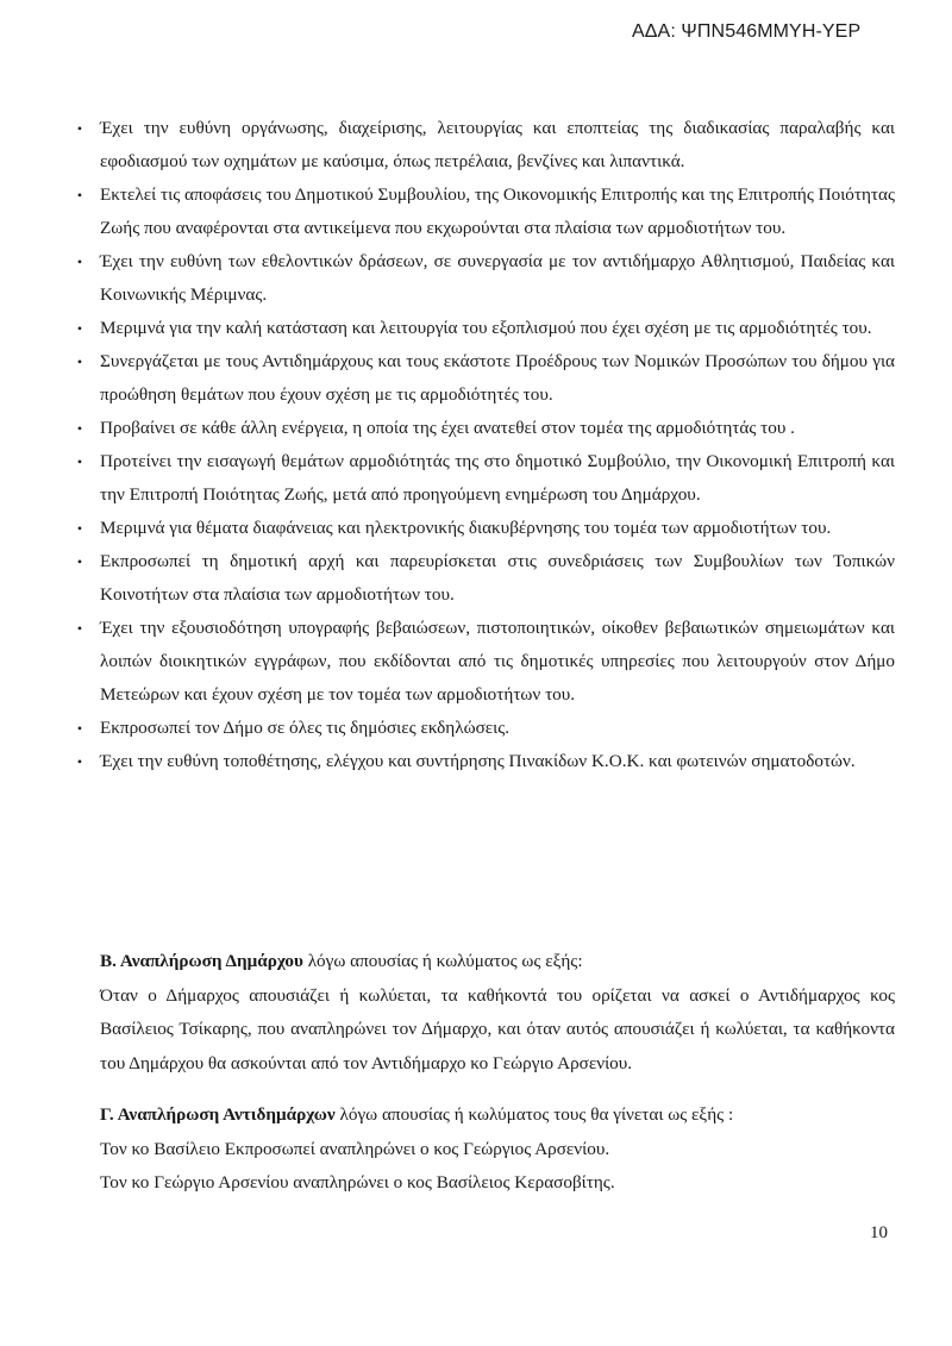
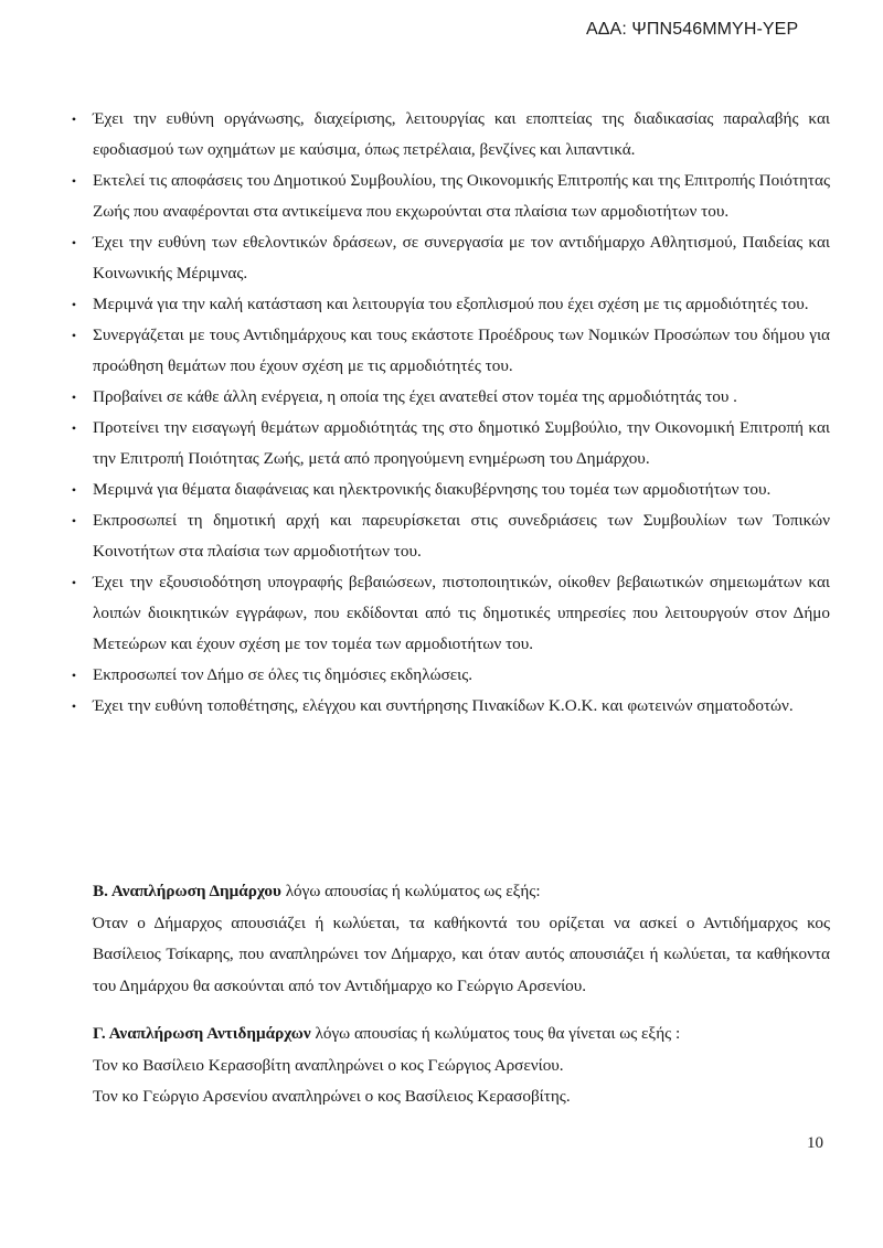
  ΑΔΑ: ΨΠΝ546ΜΜΥΗ-ΥΕΡ
  •
  Έχει την ευθύνη οργάνωσης, διαχείρισης, λειτουργίας και εποπτείας της διαδικασίας παραλαβής και εφοδιασμού των οχημάτων με καύσιμα, όπως πετρέλαια, βενζίνες και λιπαντικά.
  •
  Εκτελεί τις αποφάσεις του Δημοτικού Συμβουλίου, της Οικονομικής Επιτροπής και της Επιτροπής Ποιότητας Ζωής που αναφέρονται στα αντικείμενα που εκχωρούνται στα πλαίσια των αρμοδιοτήτων του.
  •
  Έχει την ευθύνη των εθελοντικών δράσεων, σε συνεργασία με τον αντιδήμαρχο Αθλητισμού, Παιδείας και Κοινωνικής Μέριμνας.
  •
  Μεριμνά για την καλή κατάσταση και λειτουργία του εξοπλισμού που έχει σχέση με τις αρμοδιότητές του.
  •
  Συνεργάζεται με τους Αντιδημάρχους και τους εκάστοτε Προέδρους των Νομικών Προσώπων του δήμου για προώθηση θεμάτων που έχουν σχέση με τις αρμοδιότητές του.
  •
  Προβαίνει σε κάθε άλλη ενέργεια, η οποία της έχει ανατεθεί στον τομέα της αρμοδιότητάς του .
  •
  Προτείνει την εισαγωγή θεμάτων αρμοδιότητάς της στο δημοτικό Συμβούλιο, την Οικονομική Επιτροπή και την Επιτροπή Ποιότητας Ζωής, μετά από προηγούμενη ενημέρωση του Δημάρχου.
  •
  Μεριμνά για θέματα διαφάνειας και ηλεκτρονικής διακυβέρνησης του τομέα των αρμοδιοτήτων του.
  •
  Εκπροσωπεί τη δημοτική αρχή και παρευρίσκεται στις συνεδριάσεις των Συμβουλίων των Τοπικών Κοινοτήτων στα πλαίσια των αρμοδιοτήτων του.
  •
  Έχει την εξουσιοδότηση υπογραφής βεβαιώσεων, πιστοποιητικών, οίκοθεν βεβαιωτικών σημειωμάτων και λοιπών διοικητικών εγγράφων, που εκδίδονται από τις δημοτικές υπηρεσίες που λειτουργούν στον Δήμο Μετεώρων και έχουν σχέση με τον τομέα των αρμοδιοτήτων του.
  •
  Εκπροσωπεί τον Δήμο σε όλες τις δημόσιες εκδηλώσεις.
  •
  Έχει την ευθύνη τοποθέτησης, ελέγχου και συντήρησης Πινακίδων Κ.Ο.Κ. και φωτεινών σηματοδοτών.
  Β. Αναπλήρωση Δημάρχου λόγω απουσίας ή κωλύματος ως εξής:
  Όταν ο Δήμαρχος απουσιάζει ή κωλύεται, τα καθήκοντά του ορίζεται να ασκεί ο Αντιδήμαρχος κος Βασίλειος Τσίκαρης, που αναπληρώνει τον Δήμαρχο, και όταν αυτός απουσιάζει ή κωλύεται, τα καθήκοντα του Δημάρχου θα ασκούνται από τον Αντιδήμαρχο κο Γεώργιο Αρσενίου.
  Γ. Αναπλήρωση Αντιδημάρχων λόγω απουσίας ή κωλύματος τους θα γίνεται ως εξής :
- Τον κο Βασίλειο Εκπροσωπεί αναπληρώνει ο κος Γεώργιος Αρσενίου.
+ Τον κο Βασίλειο Κερασοβίτη αναπληρώνει ο κος Γεώργιος Αρσενίου.
  Τον κο Γεώργιο Αρσενίου αναπληρώνει ο κος Βασίλειος Κερασοβίτης.
  10
